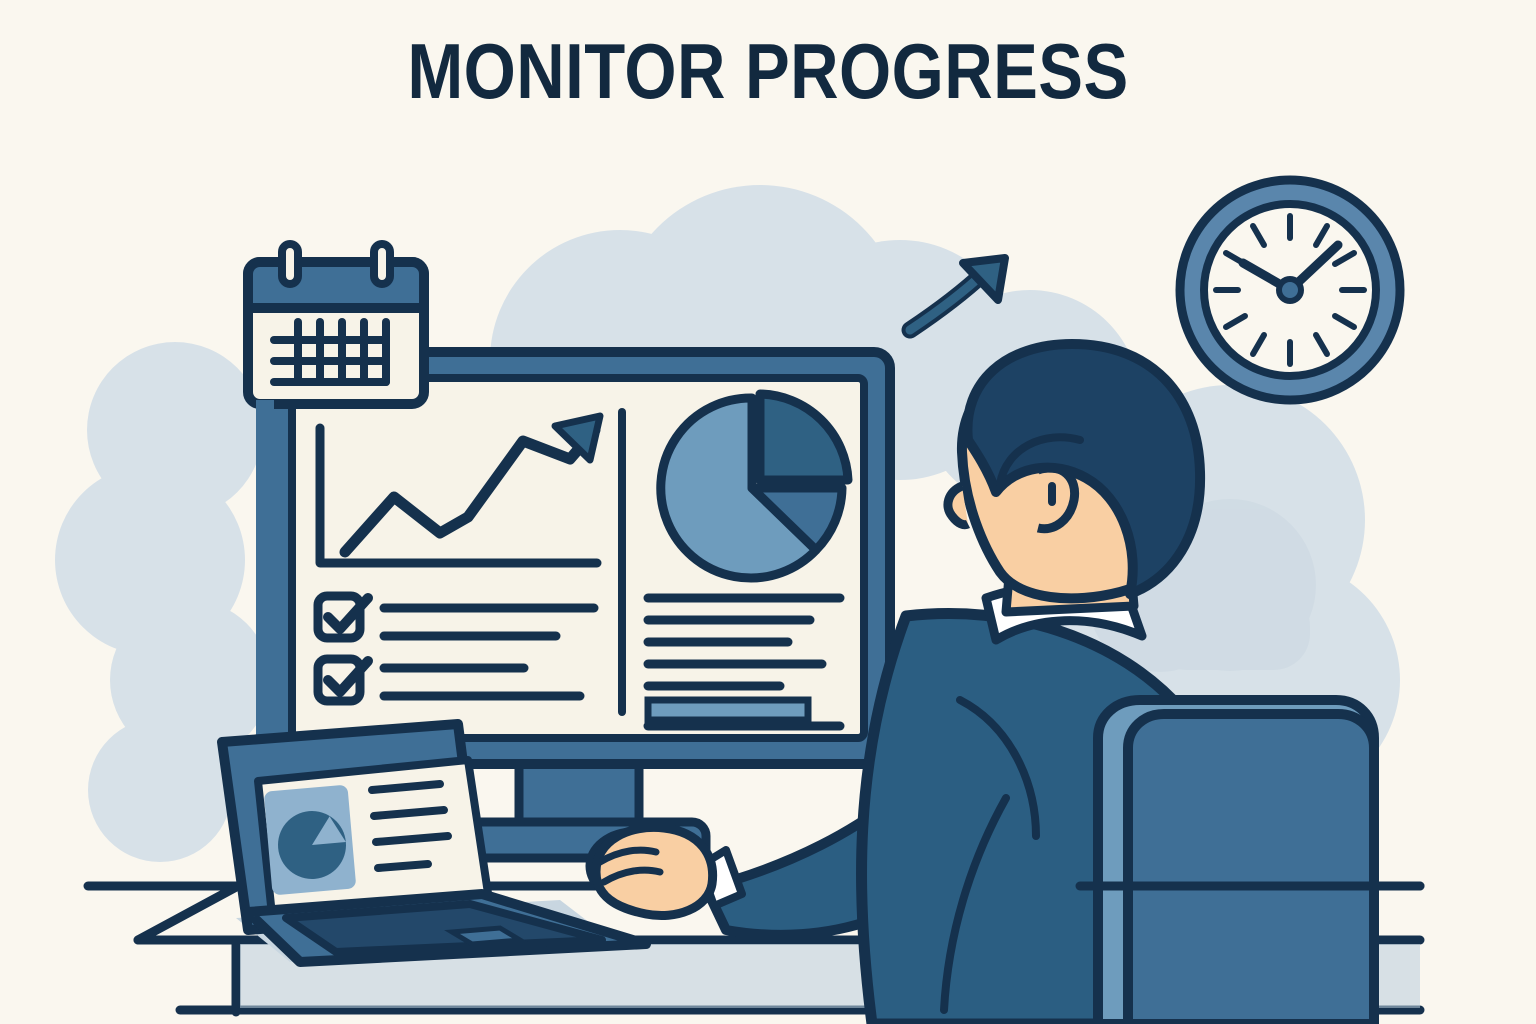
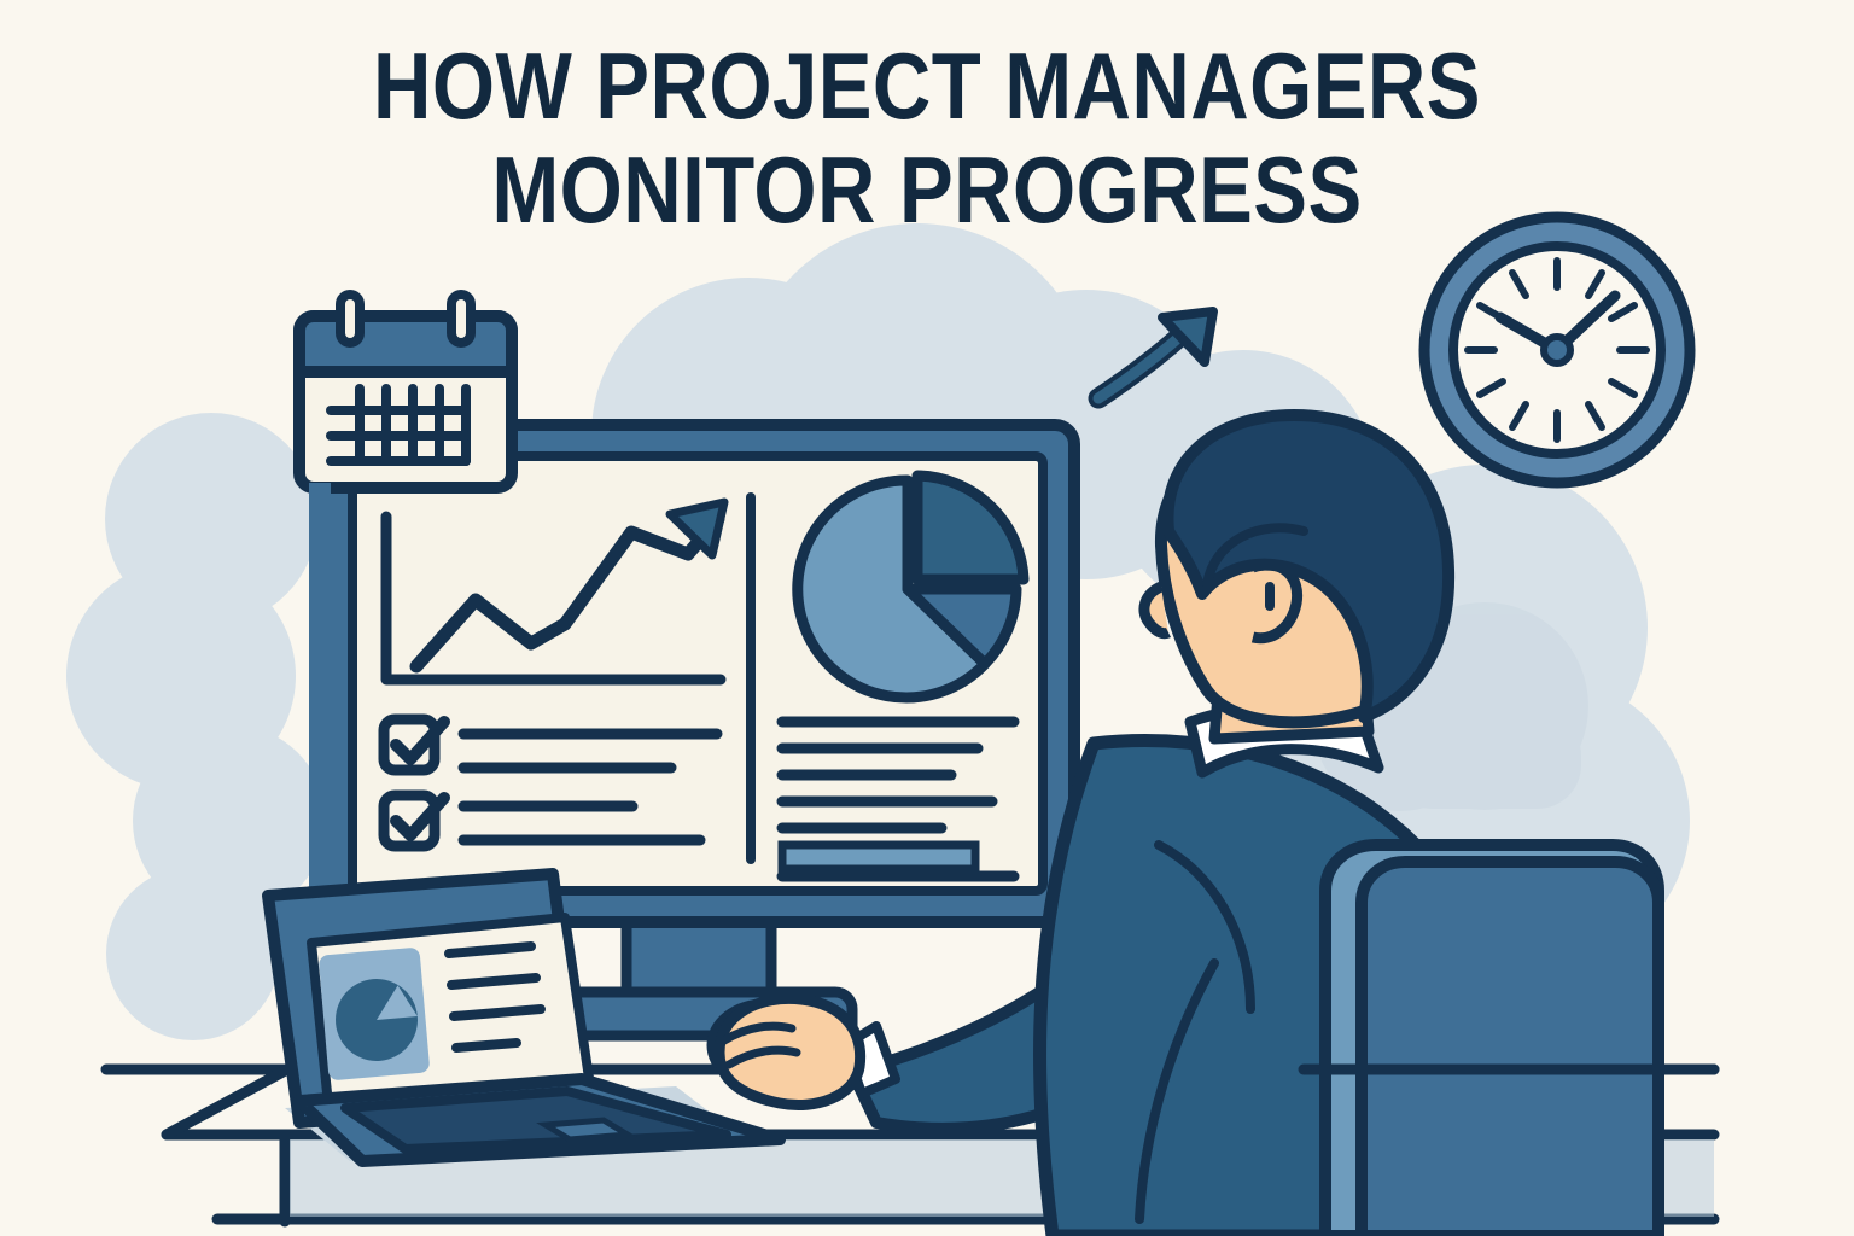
+ HOW PROJECT MANAGERS
  MONITOR PROGRESS
